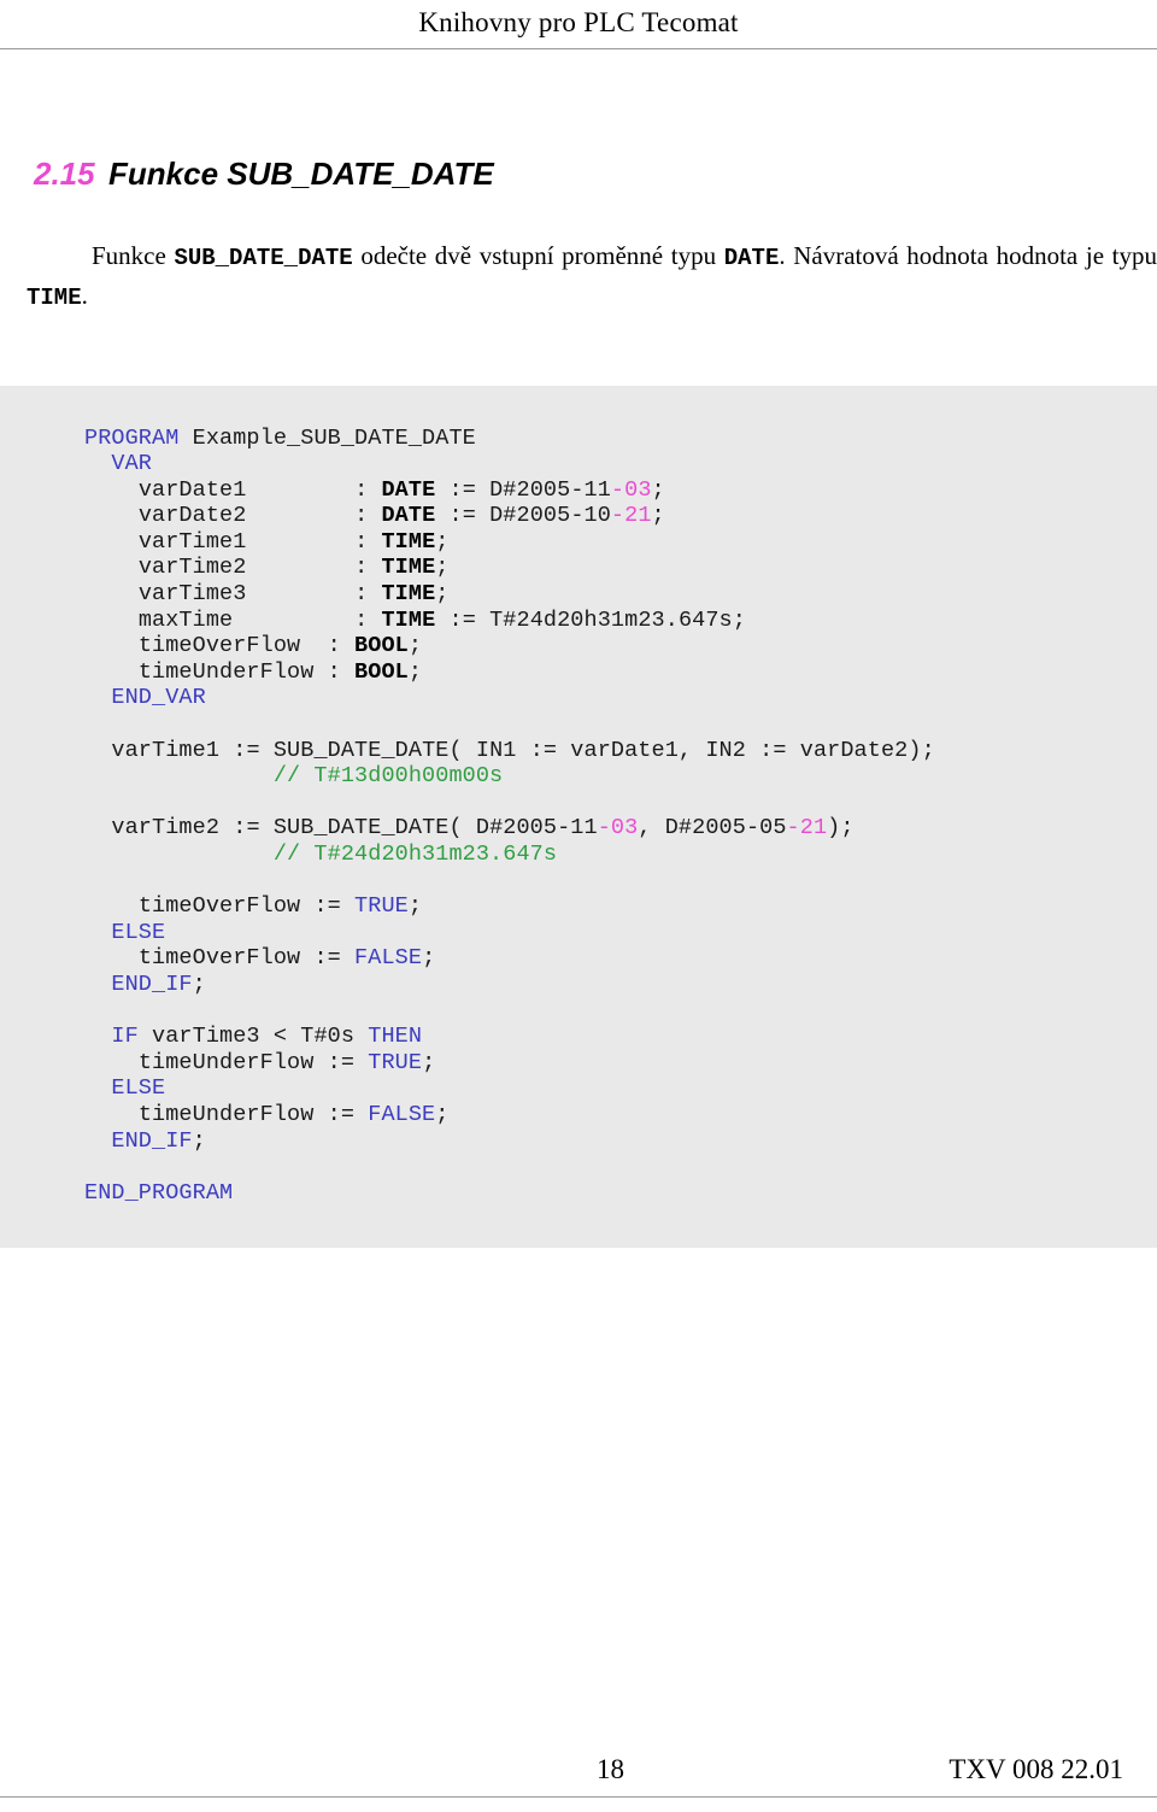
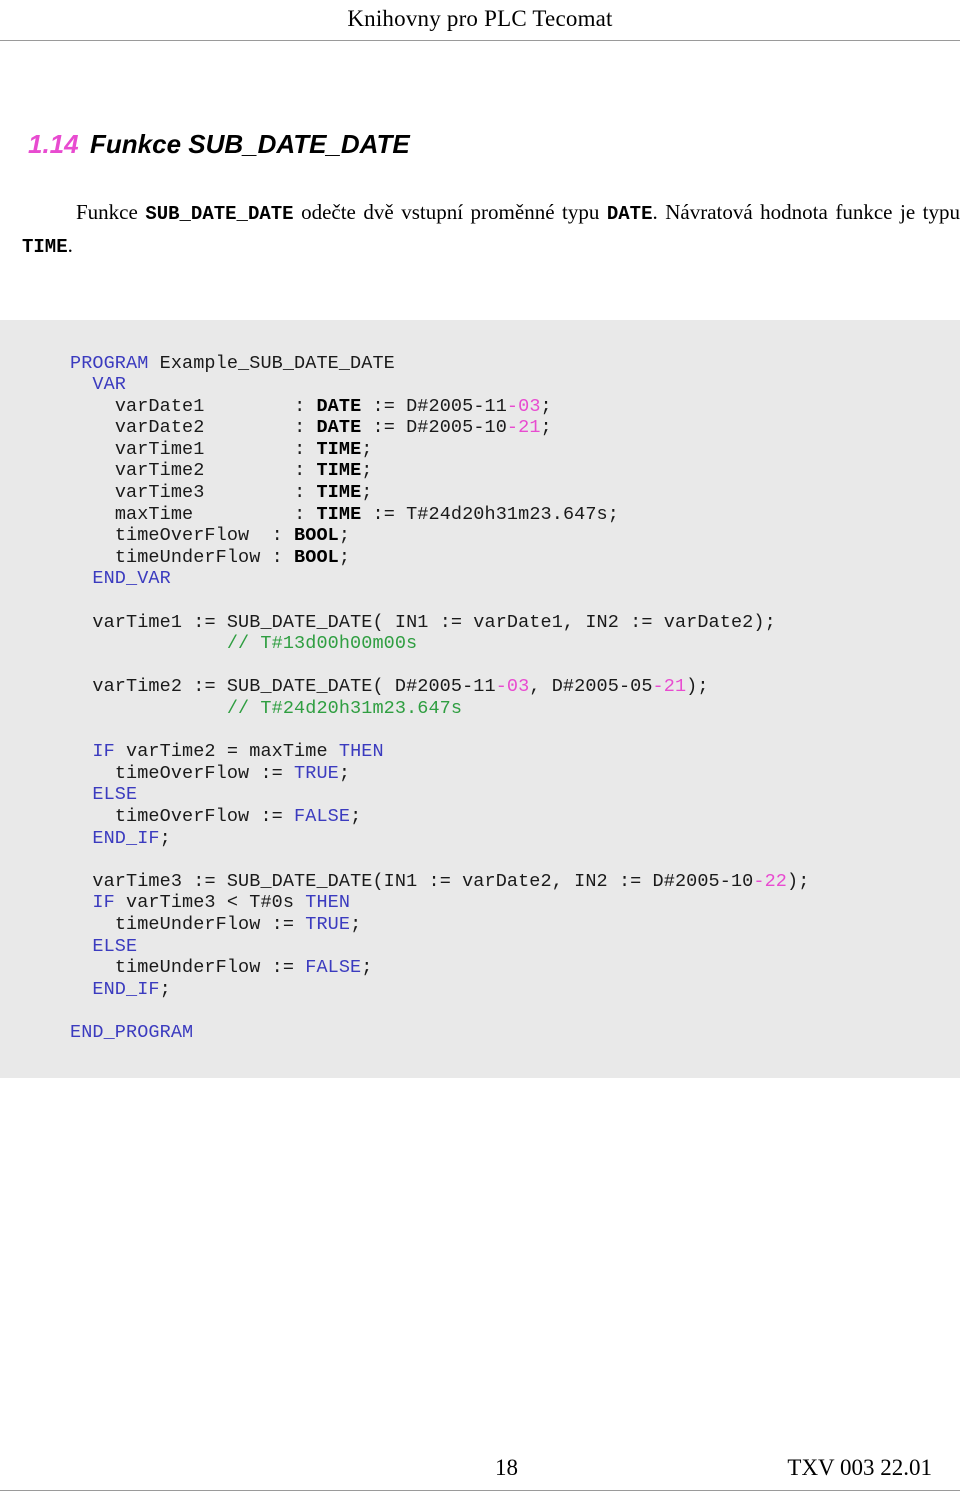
  Knihovny pro PLC Tecomat
- 2.15 Funkce SUB_DATE_DATE
+ 1.14 Funkce SUB_DATE_DATE
- Funkce SUB_DATE_DATE odečte dvě vstupní proměnné typu DATE. Návratová hodnota hodnota je typu TIME.
+ Funkce SUB_DATE_DATE odečte dvě vstupní proměnné typu DATE. Návratová hodnota funkce je typu TIME.
  PROGRAM Example_SUB_DATE_DATE
  VAR
  varDate1 : DATE := D#2005-11-03;
  varDate2 : DATE := D#2005-10-21;
  varTime1 : TIME;
  varTime2 : TIME;
  varTime3 : TIME;
  maxTime : TIME := T#24d20h31m23.647s;
  timeOverFlow : BOOL;
  timeUnderFlow : BOOL;
  END_VAR
  varTime1 := SUB_DATE_DATE( IN1 := varDate1, IN2 := varDate2);
  // T#13d00h00m00s
  varTime2 := SUB_DATE_DATE( D#2005-11-03, D#2005-05-21);
  // T#24d20h31m23.647s
+ IF varTime2 = maxTime THEN
  timeOverFlow := TRUE;
  ELSE
  timeOverFlow := FALSE;
  END_IF;
+ varTime3 := SUB_DATE_DATE(IN1 := varDate2, IN2 := D#2005-10-22);
  IF varTime3 < T#0s THEN
  timeUnderFlow := TRUE;
  ELSE
  timeUnderFlow := FALSE;
  END_IF;
  END_PROGRAM
  18
- TXV 008 22.01
+ TXV 003 22.01
